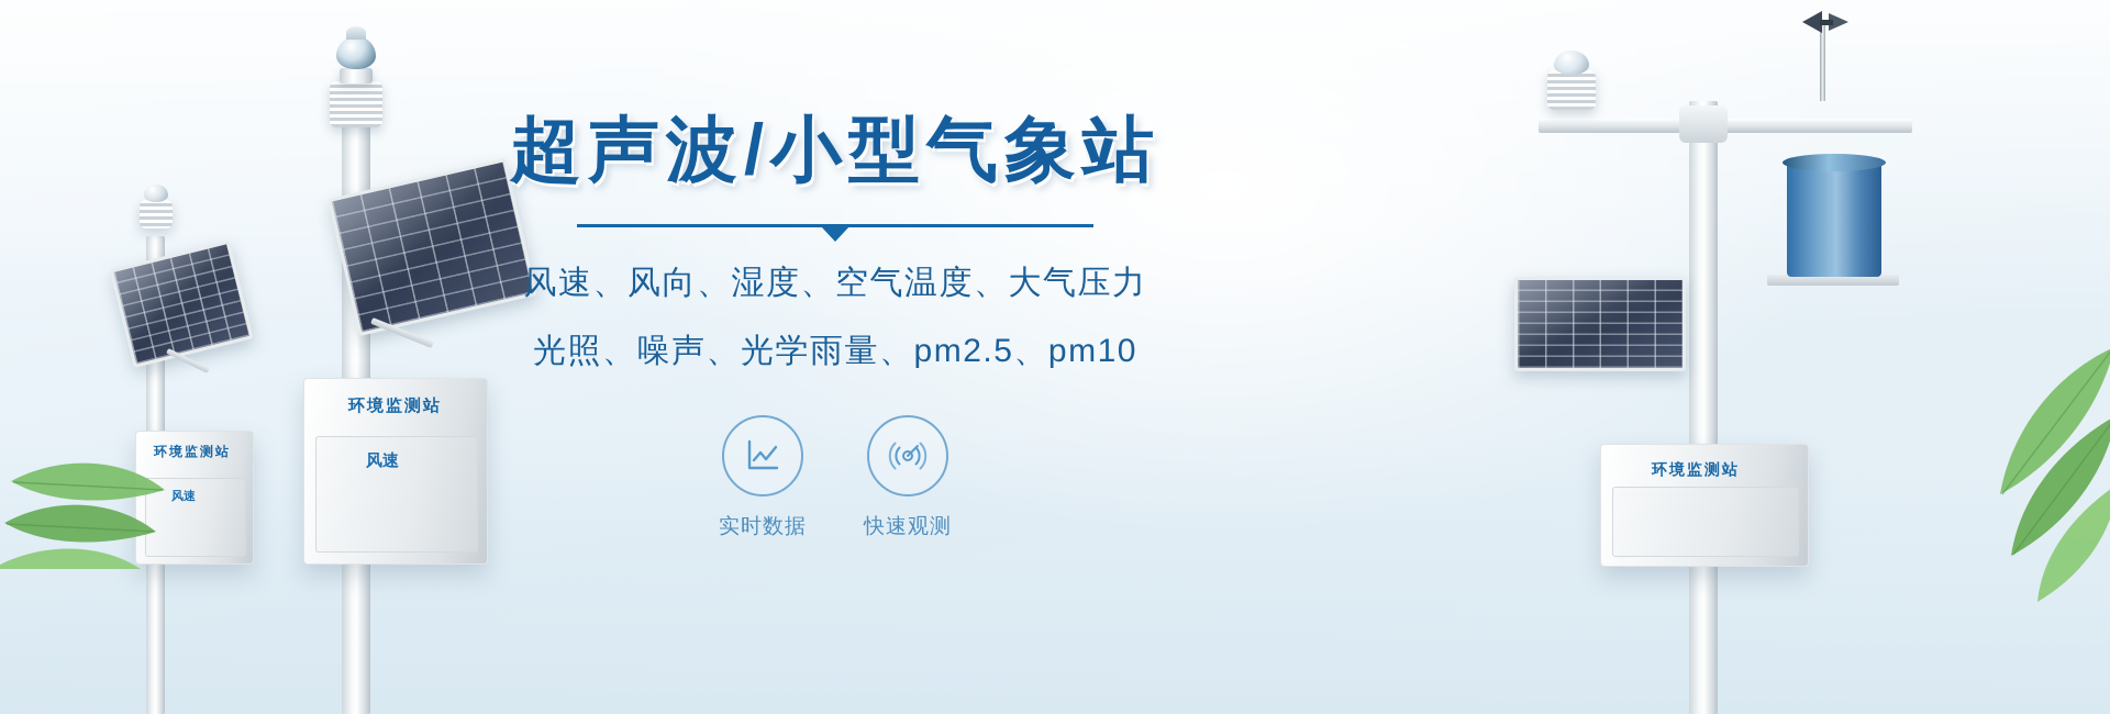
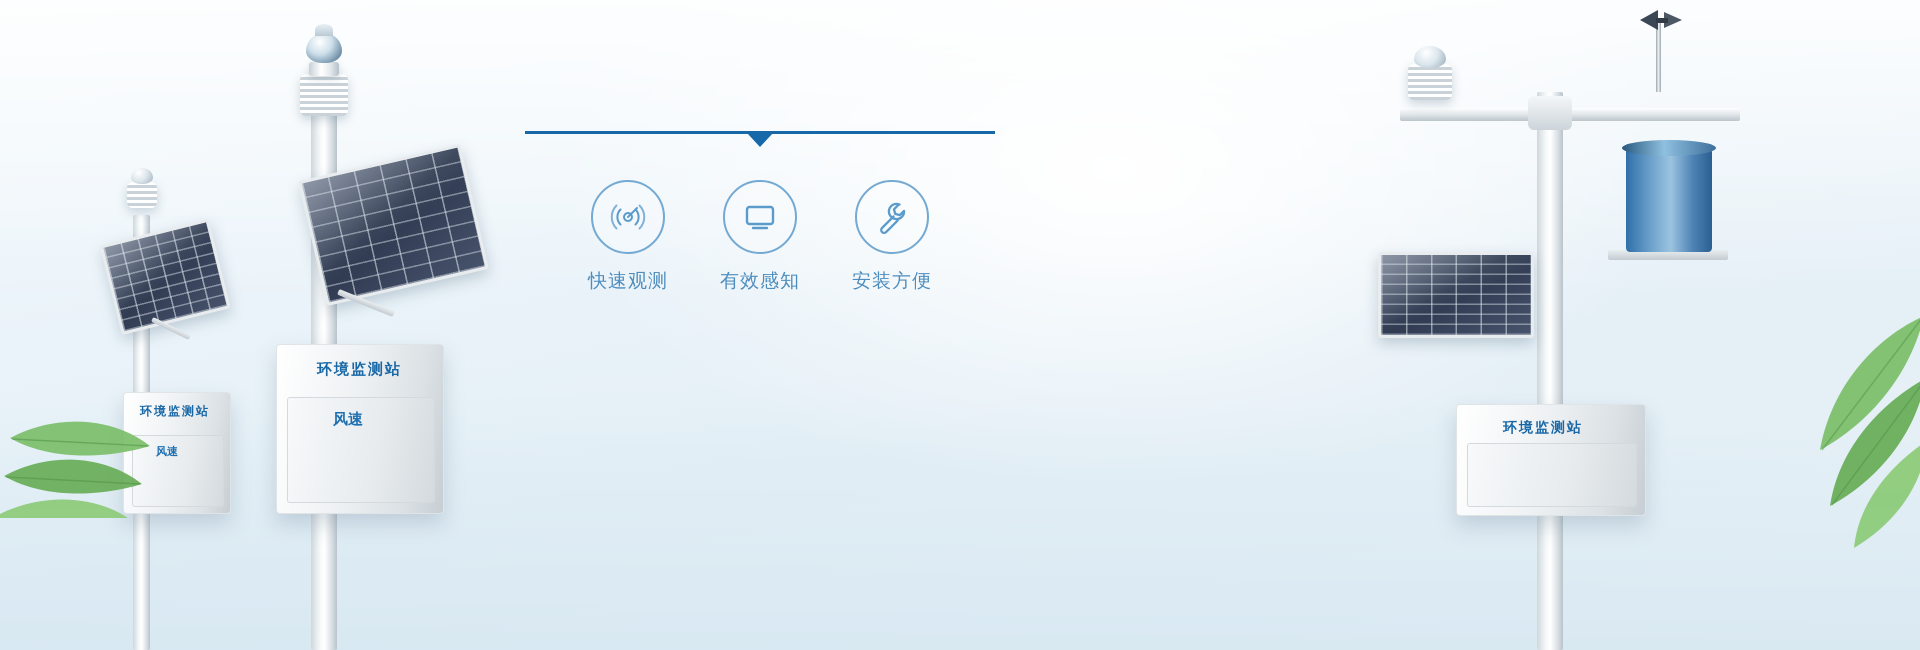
  环境监测站
  风速
  环境监测站
  风速
  环境监测站
- 超声波/小型气象站
- 风速、风向、湿度、空气温度、大气压力
- 光照、噪声、光学雨量、pm2.5、pm10
- 实时数据
  快速观测
+ 有效感知
+ 安装方便
